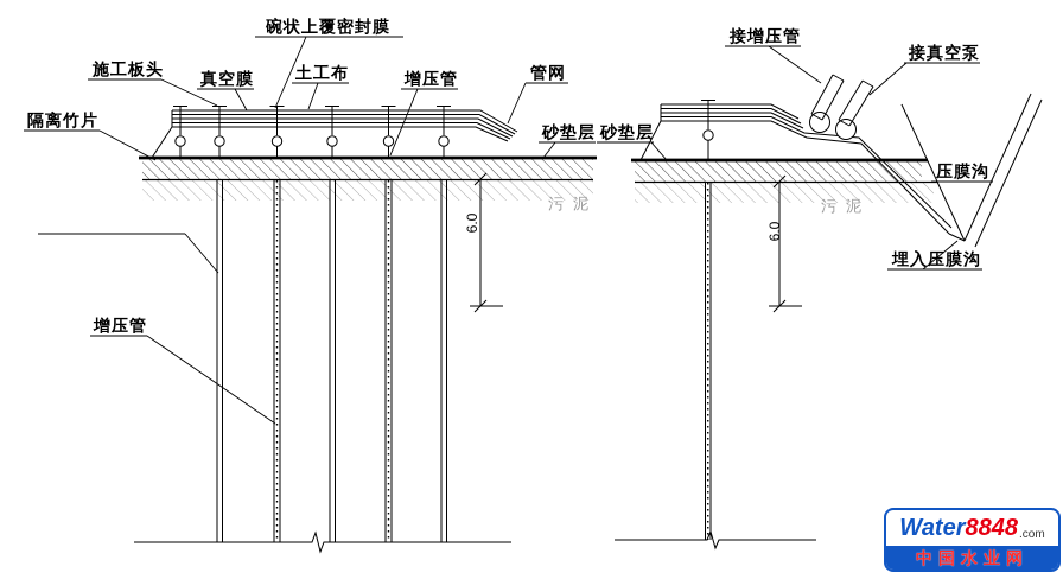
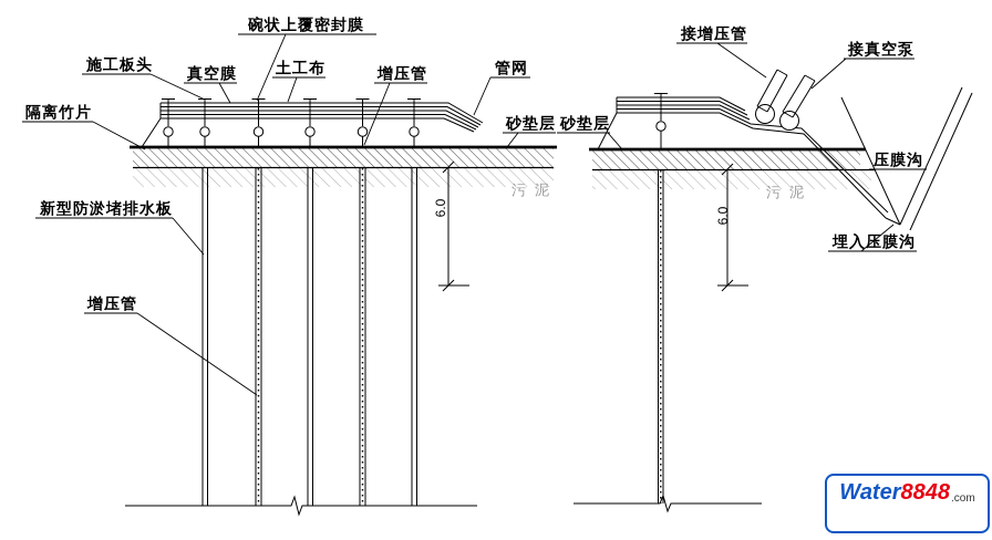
  碗状上覆密封膜
  施工板头
  真空膜
  土工布
  增压管
  管网
  隔离竹片
  砂垫层
+ 新型防淤堵排水板
  增压管
  接增压管
  接真空泵
  砂垫层
  压膜沟
  埋入压膜沟
  污泥
  污泥
  Water
  8848
  .com
- 中国水业网
